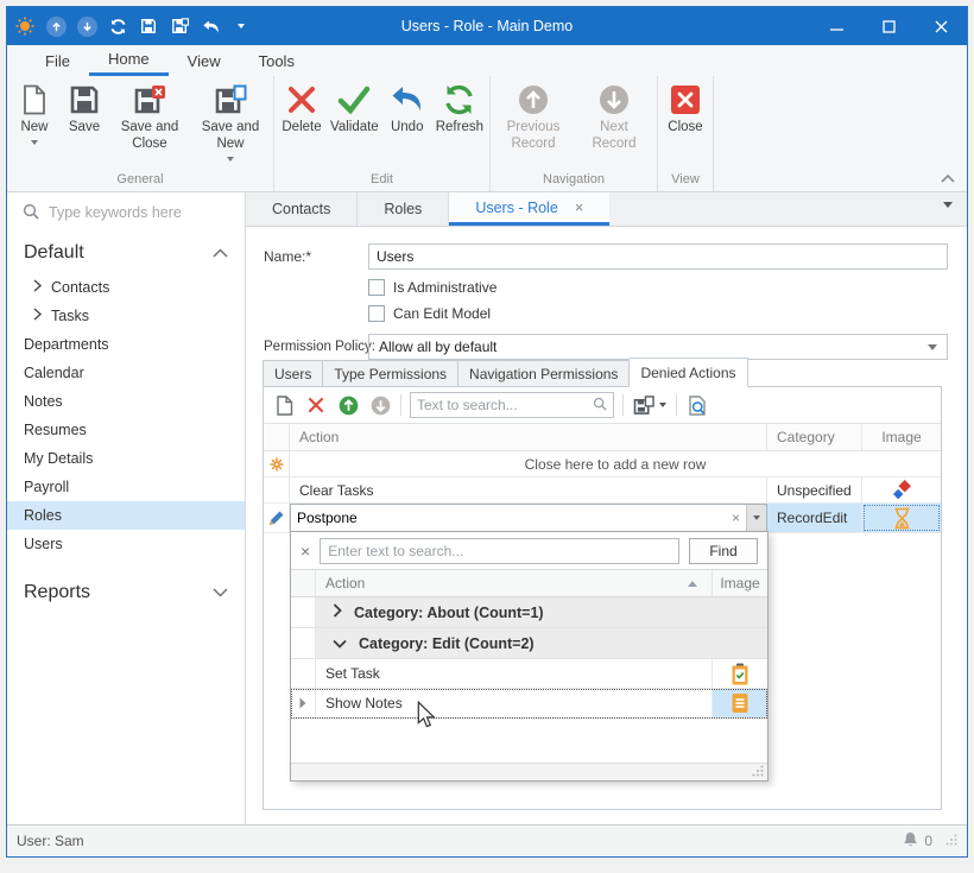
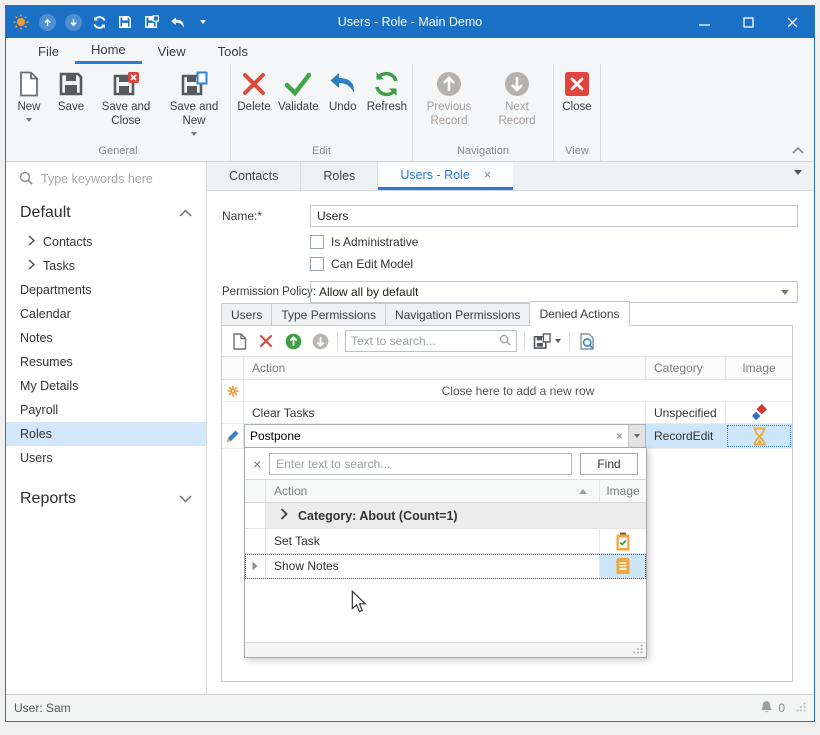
  Users - Role - Main Demo
  File
  Home
  View
  Tools
  New
  Save
  Save and Close
  Save and New
  General
  Delete
  Validate
  Undo
  Refresh
  Edit
  Previous Record
  Next Record
  Navigation
  Close
  View
  Type keywords here
  Default
  Contacts
  Tasks
  Departments
  Calendar
  Notes
  Resumes
  My Details
  Payroll
  Roles
  Users
  Reports
  Contacts
  Roles
  Users - Role
  ×
  Name:*
  Users
  Is Administrative
  Can Edit Model
  Permission Policy
  Allow all by default
  Users
  Type Permissions
  Navigation Permissions
  Denied Actions
  Text to search...
  Action
  Category
  Image
  Close here to add a new row
  Clear Tasks
  Unspecified
  Postpone
  ×
  RecordEdit
  ×
  Enter text to search...
  Find
  Action
  Image
  Category: About (Count=1)
- Category: Edit (Count=2)
  Set Task
  Show Notes
  User: Sam
  0
